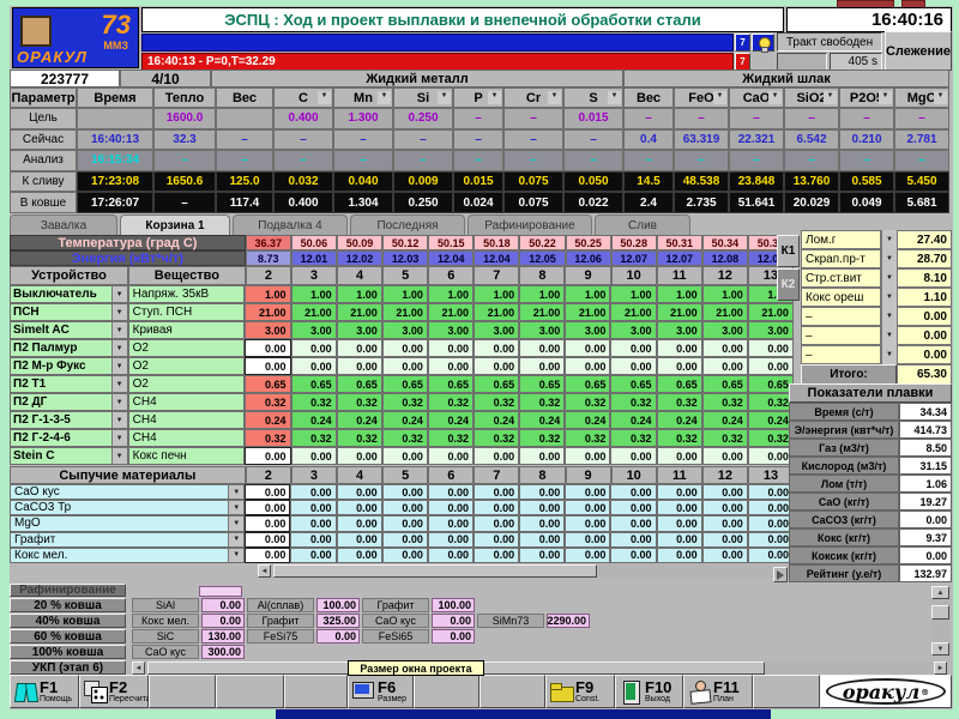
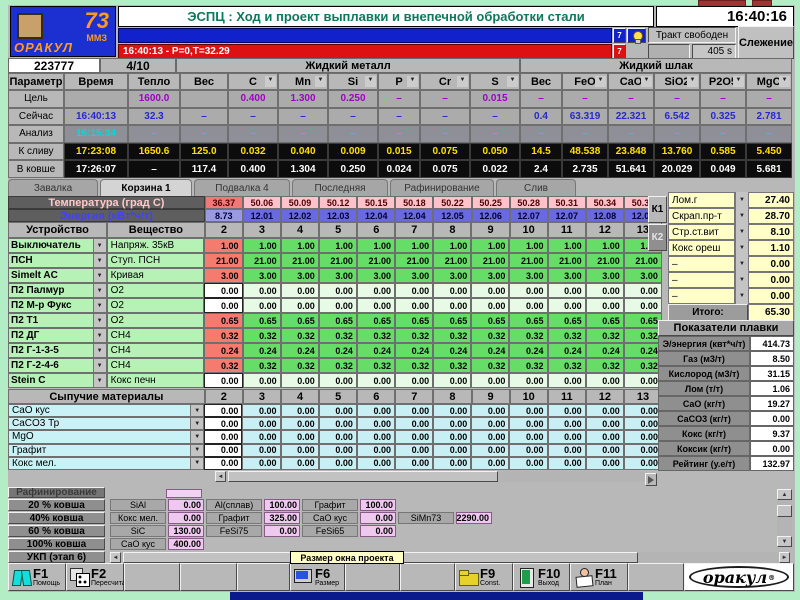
  73
  ММЗ
  ОРАКУЛ
  ЭСПЦ : Ход и проект выплавки и внепечной обработки стали
  16:40:16
  7
  16:40:13 - P=0,T=32.29
  7
  Тракт свободен
  405 s
  Слежение
  223777
  4/10
  Жидкий металл
  Жидкий шлак
  Параметр
  Время
  Тепло
  Вес
  C
  Mn
  Si
  P
  Cr
  S
  Вес
  FeO
  CaO
  SiO
  P2O
  MgO
  Цель
  1600.0
  0.400
  1.300
  0.250
  –
  –
  0.015
  –
  –
  –
  –
  –
  –
  Сейчас
  16:40:13
  32.3
  –
  –
  –
  –
  –
  –
  –
  0.4
  63.319
  22.321
  6.542
- 0.210
+ 0.325
  2.781
  Анализ
  16:15:34
  –
  –
  –
  –
  –
  –
  –
  –
  –
  –
  –
  –
  –
  –
  К сливу
  17:23:08
  1650.6
  125.0
  0.032
  0.040
  0.009
  0.015
  0.075
  0.050
  14.5
  48.538
  23.848
  13.760
  0.585
  5.450
  В ковше
  17:26:07
  –
  117.4
  0.400
  1.304
  0.250
  0.024
  0.075
  0.022
  2.4
  2.735
  51.641
  20.029
  0.049
  5.681
  Завалка
  Корзина 1
  Подвалка 4
  Последняя
  Рафинирование
  Слив
  Температура (град С)
  36.37
  50.06
  50.09
  50.12
  50.15
  50.18
  50.22
  50.25
  50.28
  50.31
  50.34
  50.3
  Энергия (кВт*ч/т)
  8.73
  12.01
  12.02
  12.03
  12.04
  12.04
  12.05
  12.06
  12.07
  12.07
  12.08
  12.0
  Устройство
  Вещество
  2
  3
  4
  5
  6
  7
  8
  9
  10
  11
  12
  13
  Выключатель
  Напряж. 35кВ
  1.00
  1.00
  1.00
  1.00
  1.00
  1.00
  1.00
  1.00
  1.00
  1.00
  1.00
  ПСН
  Ступ. ПСН
  21.00
  21.00
  21.00
  21.00
  21.00
  21.00
  21.00
  21.00
  21.00
  21.00
  21.00
  21.00
  Simelt AC
  Кривая
  3.00
  3.00
  3.00
  3.00
  3.00
  3.00
  3.00
  3.00
  3.00
  3.00
  3.00
  3.00
  П2 Палмур
  O2
  0.00
  0.00
  0.00
  0.00
  0.00
  0.00
  0.00
  0.00
  0.00
  0.00
  0.00
  0.00
  П2 М-р Фукс
  O2
  0.00
  0.00
  0.00
  0.00
  0.00
  0.00
  0.00
  0.00
  0.00
  0.00
  0.00
  0.00
  П2 Т1
  O2
  0.65
  0.65
  0.65
  0.65
  0.65
  0.65
  0.65
  0.65
  0.65
  0.65
  0.65
  0.65
  П2 ДГ
  CH4
  0.32
  0.32
  0.32
  0.32
  0.32
  0.32
  0.32
  0.32
  0.32
  0.32
  0.32
  0.32
  П2 Г-1-3-5
  CH4
  0.24
  0.24
  0.24
  0.24
  0.24
  0.24
  0.24
  0.24
  0.24
  0.24
  0.24
  0.24
  П2 Г-2-4-6
  CH4
  0.32
  0.32
  0.32
  0.32
  0.32
  0.32
  0.32
  0.32
  0.32
  0.32
  0.32
  0.32
  Stein C
  Кокс печн
  0.00
  0.00
  0.00
  0.00
  0.00
  0.00
  0.00
  0.00
  0.00
  0.00
  0.00
  0.00
  Сыпучие материалы
  2
  3
  4
  5
  6
  7
  8
  9
  10
  11
  12
  13
  CaO кус
  0.00
  0.00
  0.00
  0.00
  0.00
  0.00
  0.00
  0.00
  0.00
  0.00
  0.00
  0.00
  CaCO3 Тр
  0.00
  0.00
  0.00
  0.00
  0.00
  0.00
  0.00
  0.00
  0.00
  0.00
  0.00
  0.00
  MgO
  0.00
  0.00
  0.00
  0.00
  0.00
  0.00
  0.00
  0.00
  0.00
  0.00
  0.00
  0.00
  Графит
  0.00
  0.00
  0.00
  0.00
  0.00
  0.00
  0.00
  0.00
  0.00
  0.00
  0.00
  0.00
  Кокс мел.
  0.00
  0.00
  0.00
  0.00
  0.00
  0.00
  0.00
  0.00
  0.00
  0.00
  0.00
  0.00
  К1
  К2
  Лом.г
  27.40
  Скрап.пр-т
  28.70
  Стр.ст.вит
  8.10
  Кокс ореш
  1.10
  –
  0.00
  –
  0.00
  –
  0.00
  Итого:
  65.30
  Показатели плавки
- Время (с/т)
- 34.34
  Э/энергия (квт*ч/т)
  414.73
  Газ (м3/т)
  8.50
  Кислород (м3/т)
  31.15
  Лом (т/т)
  1.06
  CaO (кг/т)
  19.27
  CaCO3 (кг/т)
  0.00
  Кокс (кг/т)
  9.37
  Коксик (кг/т)
  0.00
  Рейтинг (у.е/т)
  132.97
  SiAl
  0.00
  Al(сплав)
  100.00
  Графит
  100.00
  Кокс мел.
  0.00
  Графит
  325.00
  CaO кус
  0.00
  SiMn73
  2290.00
  SiC
  130.00
  FeSi75
  0.00
  FeSi65
  0.00
  CaO кус
- 300.00
+ 400.00
  Размер окна проекта
  F1
  F2
  F6
  F9
  F10
  F11
  оракул
  ®
  Рафинирование
  20 % ковша
  40% ковша
  60 % ковша
  100% ковша
  УКП (этап 6)
